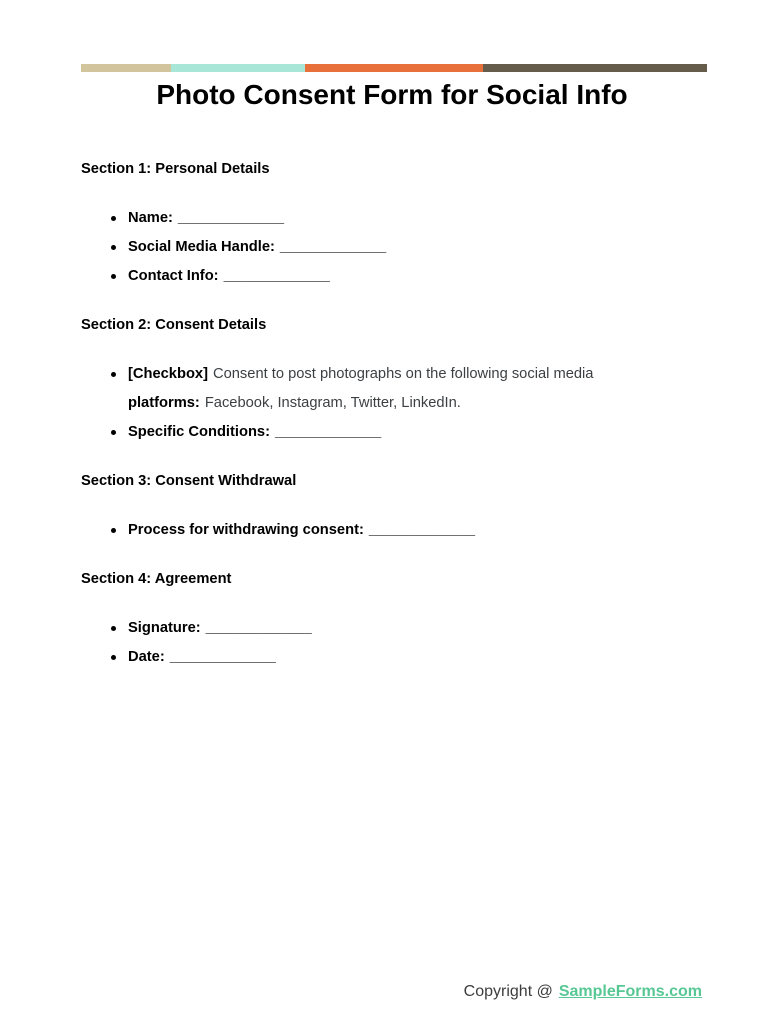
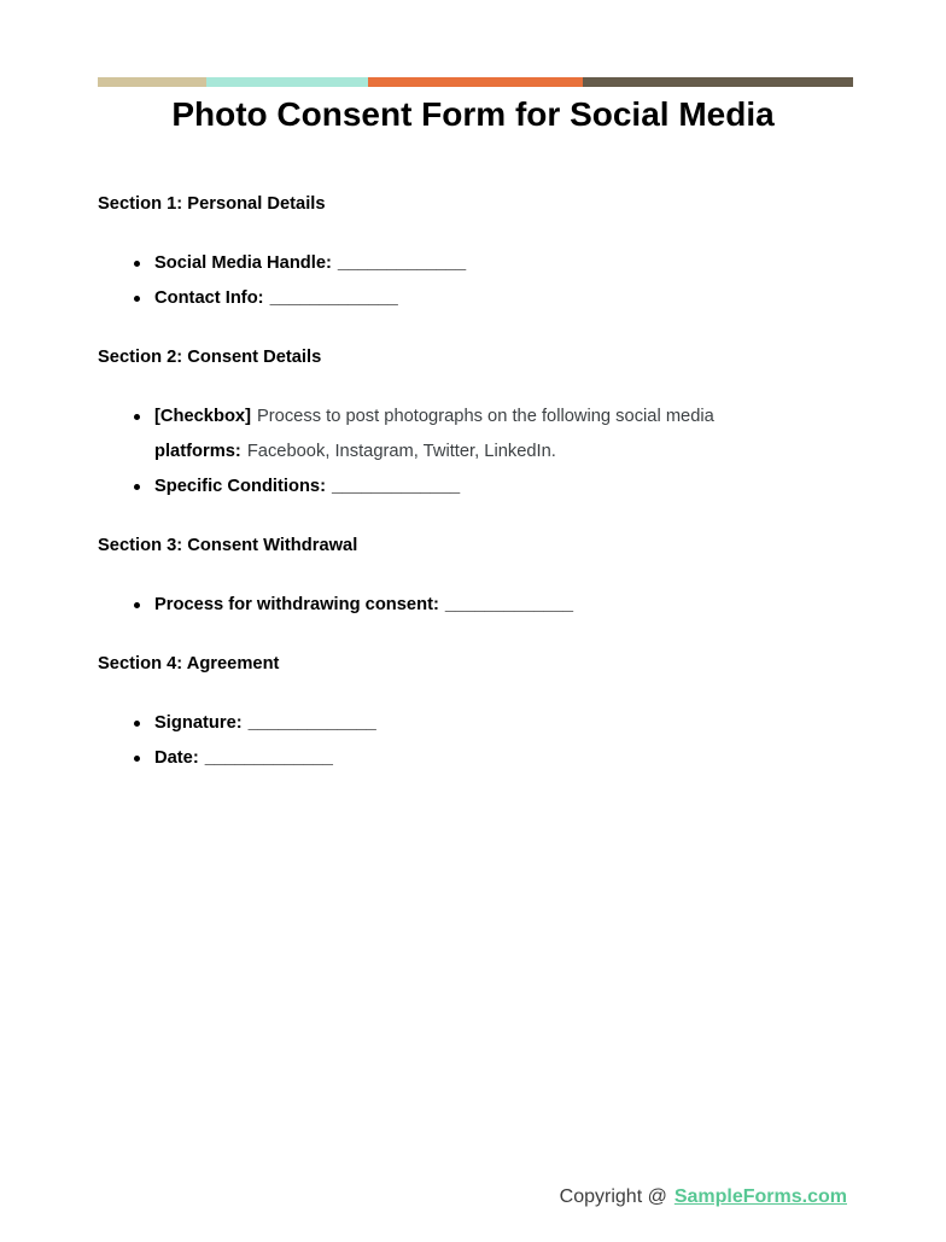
- Photo Consent Form for Social Info
+ Photo Consent Form for Social Media
  Section 1: Personal Details
- Name: _____________
  Social Media Handle: _____________
  Contact Info: _____________
  Section 2: Consent Details
- [Checkbox] Consent to post photographs on the following social media
+ [Checkbox] Process to post photographs on the following social media
  platforms: Facebook, Instagram, Twitter, LinkedIn.
  Specific Conditions: _____________
  Section 3: Consent Withdrawal
  Process for withdrawing consent: _____________
  Section 4: Agreement
  Signature: _____________
  Date: _____________
  Copyright @ SampleForms.com
